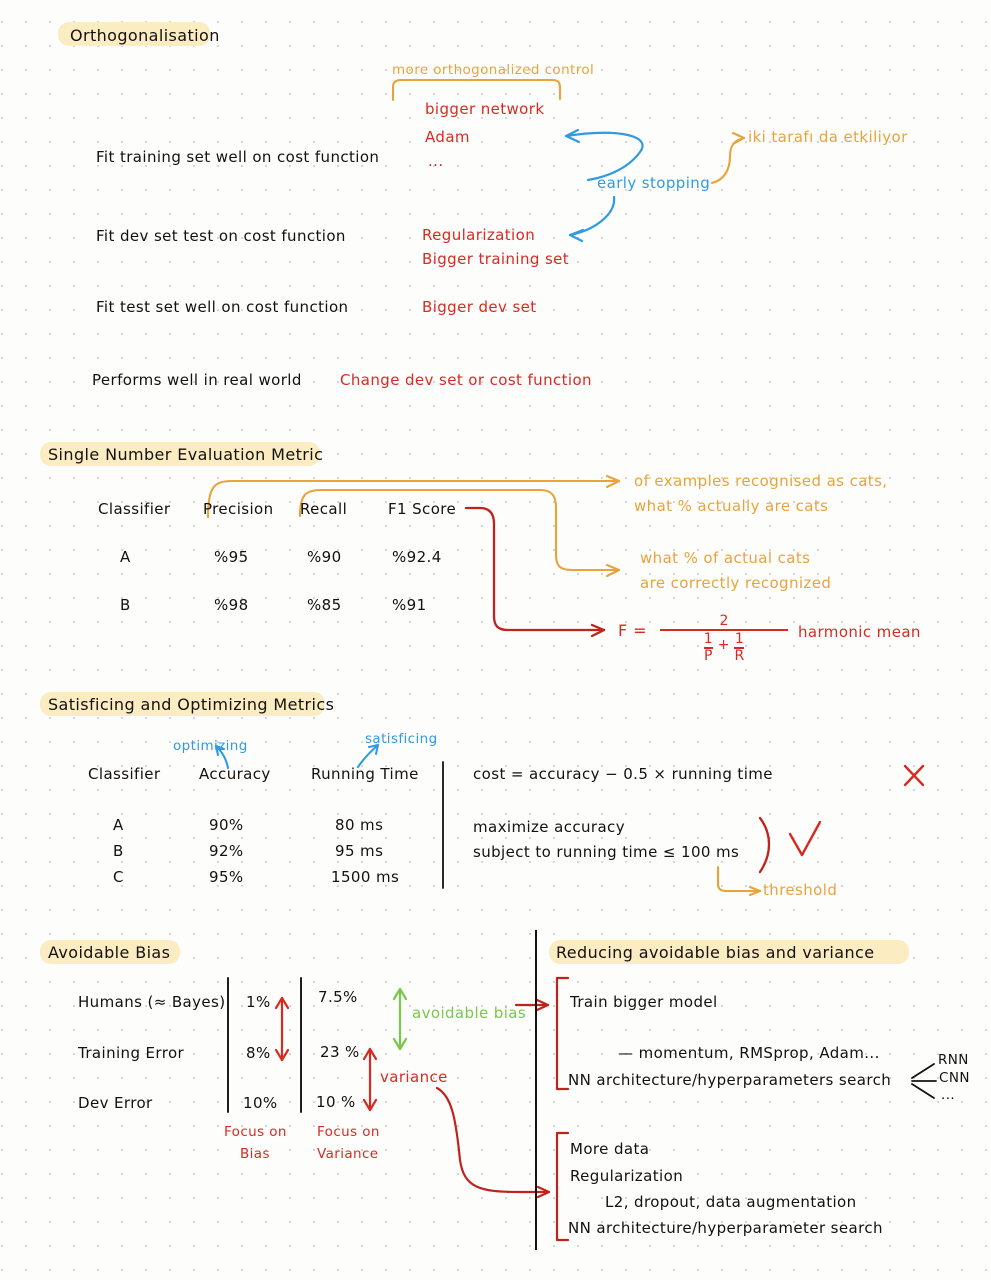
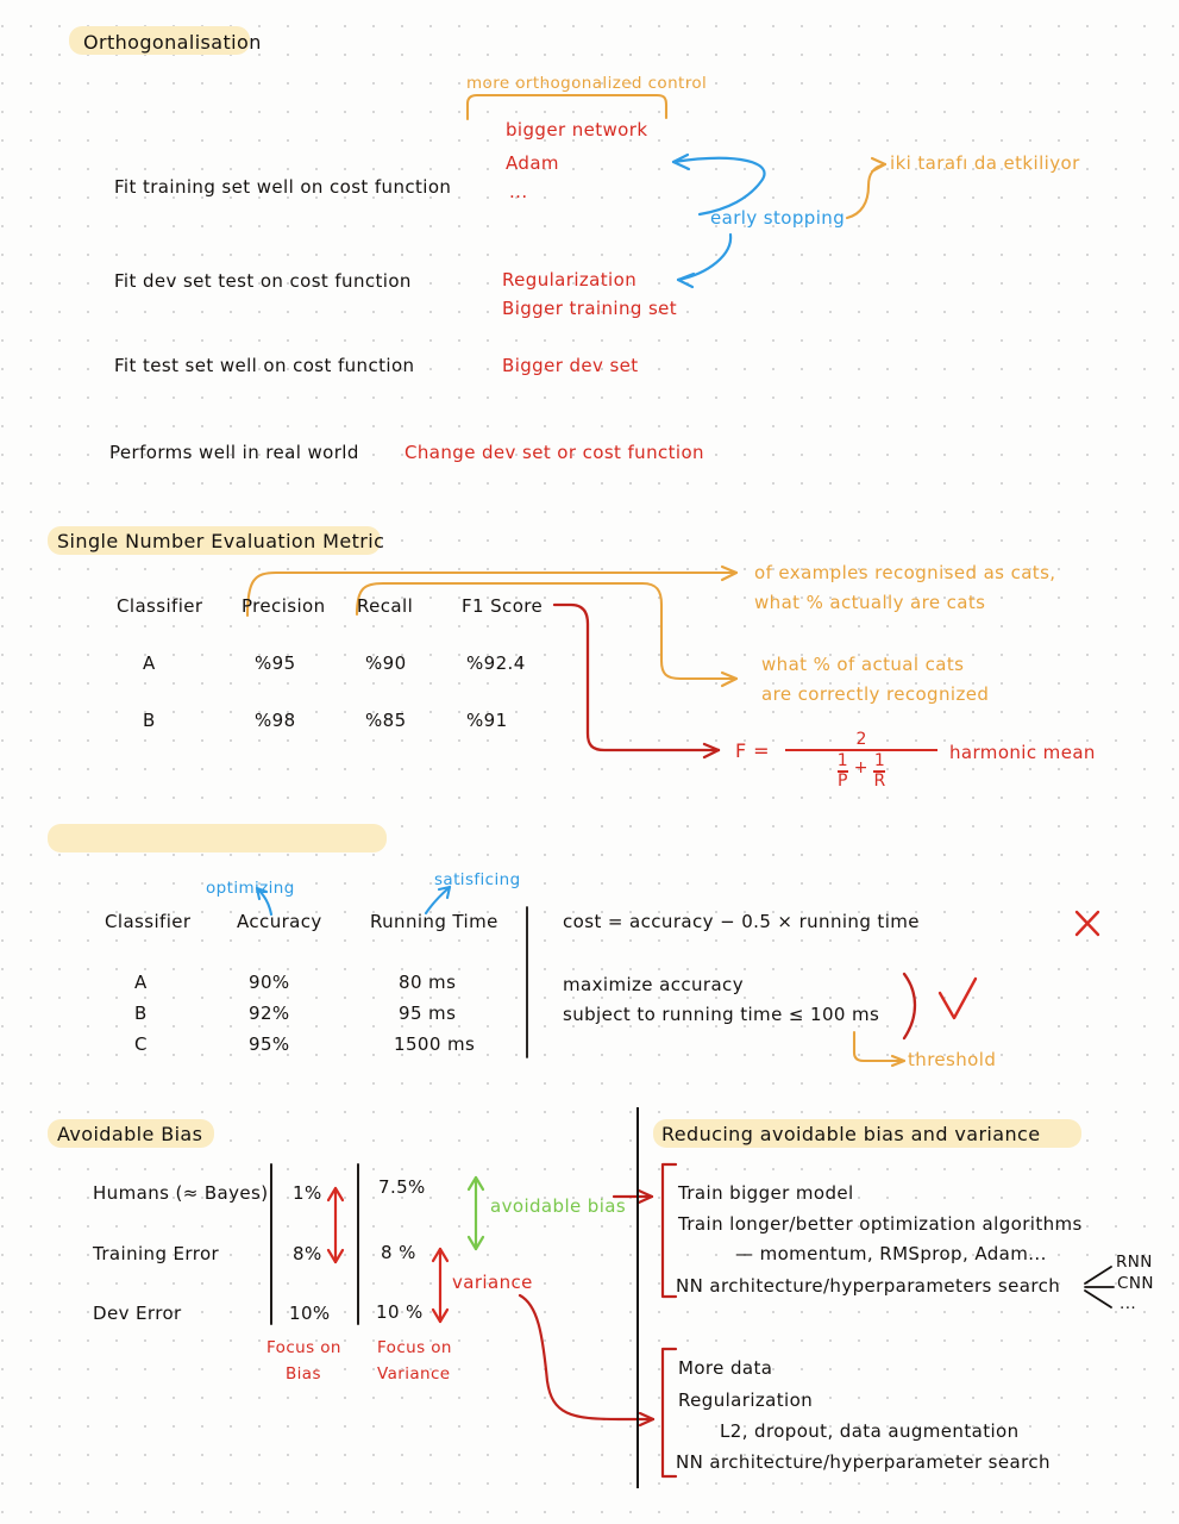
  Orthogonalisation
  more orthogonalized control
  bigger network
  Adam
  ...
  Fit training set well on cost function
  early stopping
  iki tarafı da etkiliyor
  Fit dev set test on cost function
  Regularization
  Bigger training set
  Fit test set well on cost function
  Bigger dev set
  Performs well in real world
  Change dev set or cost function
  Single Number Evaluation Metric
  Classifier
  Precision
  Recall
  F1 Score
  A
  %95
  %90
  %92.4
  B
  %98
  %85
  %91
  of examples recognised as cats,
  what % actually are cats
  what % of actual cats
  are correctly recognized
  F =
  2
  1
  P
  +
  1
  R
  harmonic mean
- Satisficing and Optimizing Metrics
  optimizing
  satisficing
  Classifier
  Accuracy
  Running Time
  A
  90%
  80 ms
  B
  92%
  95 ms
  C
  95%
  1500 ms
  cost = accuracy − 0.5 × running time
  maximize accuracy
  subject to running time ≤ 100 ms
  threshold
  Avoidable Bias
  Humans (≈ Bayes)
  1%
  7.5%
  Training Error
  8%
- 23 %
+ 8 %
  Dev Error
  10%
  10 %
  Focus on
  Bias
  Focus on
  Variance
  avoidable bias
  variance
  Reducing avoidable bias and variance
  Train bigger model
+ Train longer/better optimization algorithms
  — momentum, RMSprop, Adam...
  NN architecture/hyperparameters search
  RNN
  CNN
  ...
  More data
  Regularization
  L2, dropout, data augmentation
  NN architecture/hyperparameter search
